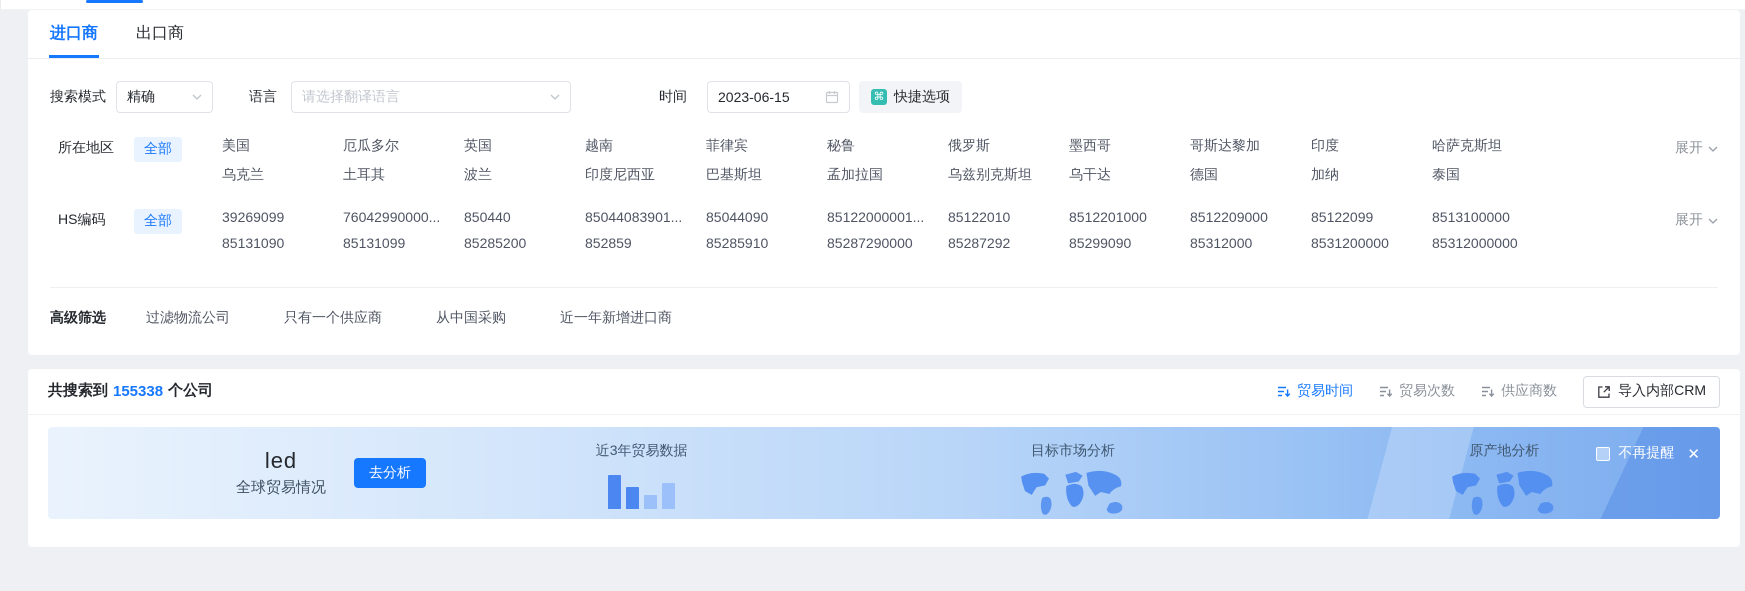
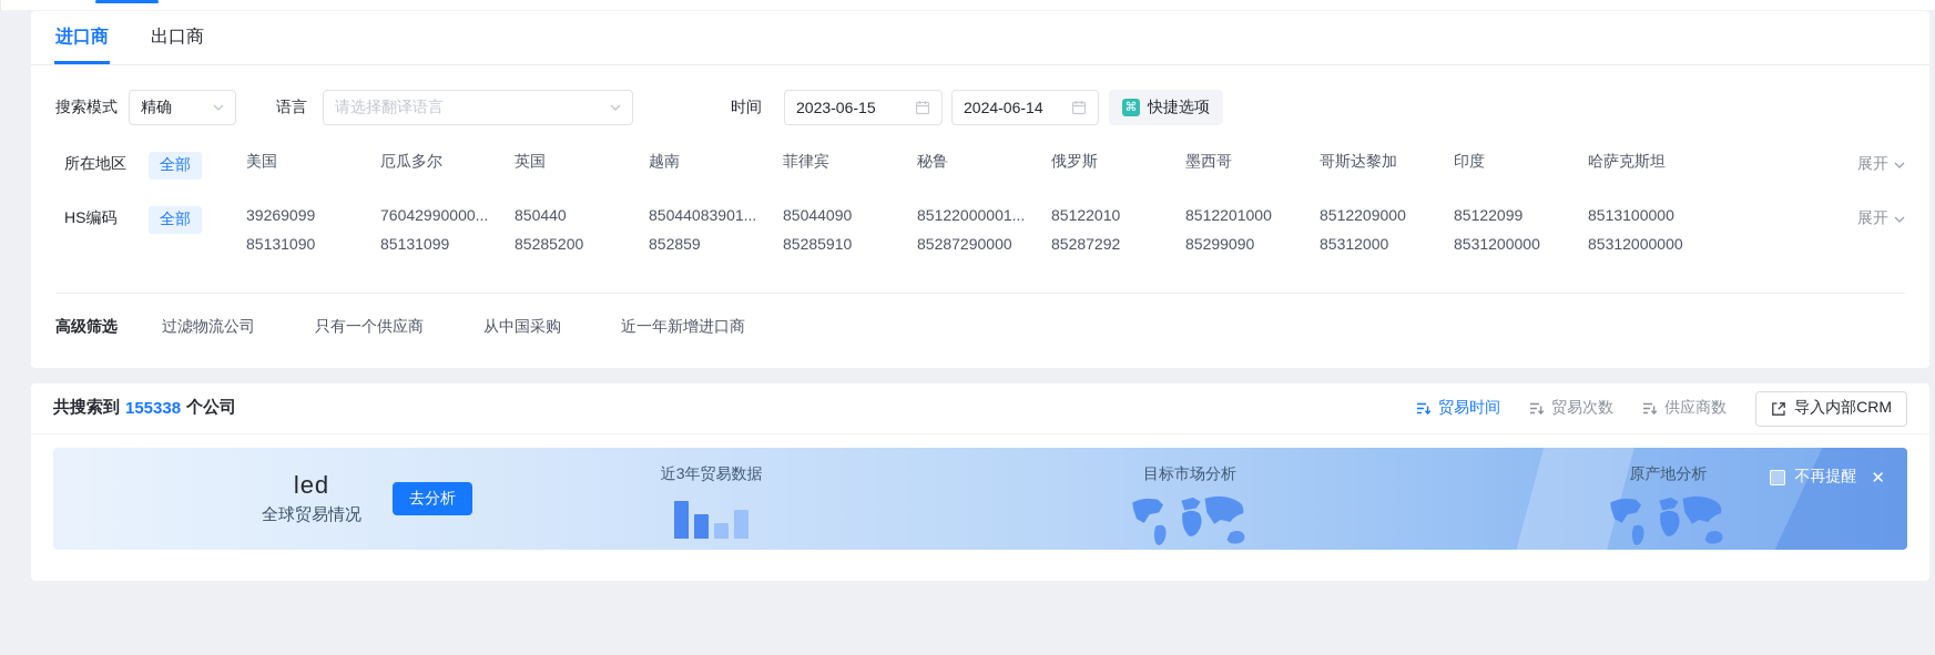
  进口商
  出口商
  搜索模式
  精确
  语言
  请选择翻译语言
  时间
  2023-06-15
+ 2024-06-14
  ⌘
  快捷选项
  所在地区
  全部
  美国
  厄瓜多尔
  英国
  越南
  菲律宾
  秘鲁
  俄罗斯
  墨西哥
  哥斯达黎加
  印度
  哈萨克斯坦
- 乌克兰
- 土耳其
- 波兰
- 印度尼西亚
- 巴基斯坦
- 孟加拉国
- 乌兹别克斯坦
- 乌干达
- 德国
- 加纳
- 泰国
  展开
  HS编码
  全部
  39269099
  76042990000...
  850440
  85044083901...
  85044090
  85122000001...
  85122010
  8512201000
  8512209000
  85122099
  8513100000
  85131090
  85131099
  85285200
  852859
  85285910
  85287290000
  85287292
  85299090
  85312000
  8531200000
  85312000000
  展开
  高级筛选
  过滤物流公司 只有一个供应商 从中国采购 近一年新增进口商
  共搜索到
  155338
  个公司
  贸易时间
  贸易次数
  供应商数
  导入内部CRM
  led
  全球贸易情况
  去分析
  近3年贸易数据
  目标市场分析
  原产地分析
  不再提醒
  ✕
